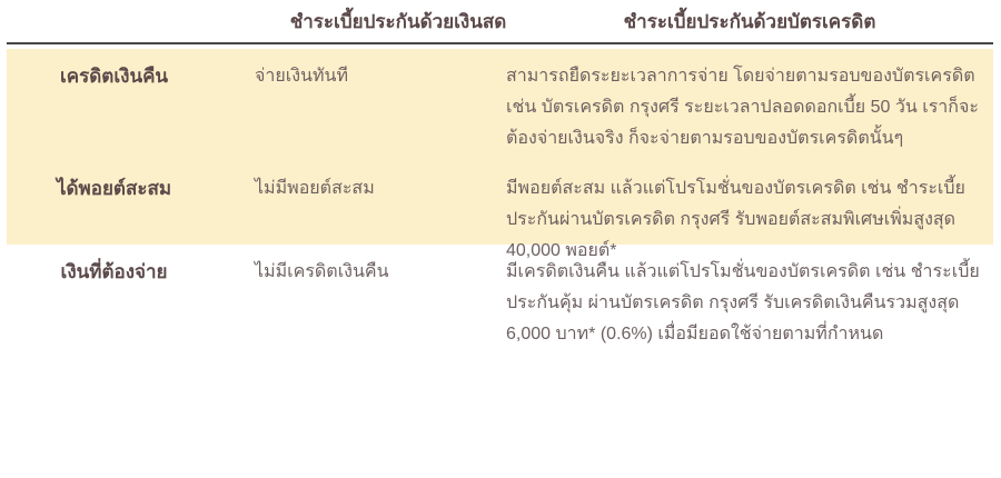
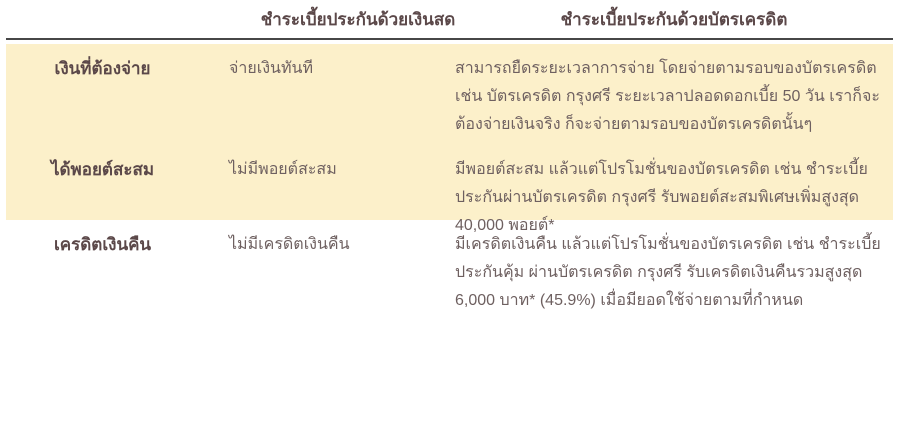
  ชำระเบี้ยประกันด้วยเงินสด
  ชำระเบี้ยประกันด้วยบัตรเครดิต
- เครดิตเงินคืน
+ เงินที่ต้องจ่าย
  จ่ายเงินทันที
  สามารถยืดระยะเวลาการจ่าย โดยจ่ายตามรอบของบัตรเครดิต เช่น บัตรเครดิต กรุงศรี ระยะเวลาปลอดดอกเบี้ย 50 วัน เราก็จะต้องจ่ายเงินจริง ก็จะจ่ายตามรอบของบัตรเครดิตนั้นๆ
  ได้พอยต์สะสม
  ไม่มีพอยต์สะสม
  มีพอยต์สะสม แล้วแต่โปรโมชั่นของบัตรเครดิต เช่น ชำระเบี้ยประกันผ่านบัตรเครดิต กรุงศรี รับพอยต์สะสมพิเศษเพิ่มสูงสุด 40,000 พอยต์*
- เงินที่ต้องจ่าย
+ เครดิตเงินคืน
  ไม่มีเครดิตเงินคืน
- มีเครดิตเงินคืน แล้วแต่โปรโมชั่นของบัตรเครดิต เช่น ชำระเบี้ยประกันคุ้ม ผ่านบัตรเครดิต กรุงศรี รับเครดิตเงินคืนรวมสูงสุด 6,000 บาท* (0.6%) เมื่อมียอดใช้จ่ายตามที่กำหนด
+ มีเครดิตเงินคืน แล้วแต่โปรโมชั่นของบัตรเครดิต เช่น ชำระเบี้ยประกันคุ้ม ผ่านบัตรเครดิต กรุงศรี รับเครดิตเงินคืนรวมสูงสุด 6,000 บาท* (45.9%) เมื่อมียอดใช้จ่ายตามที่กำหนด
